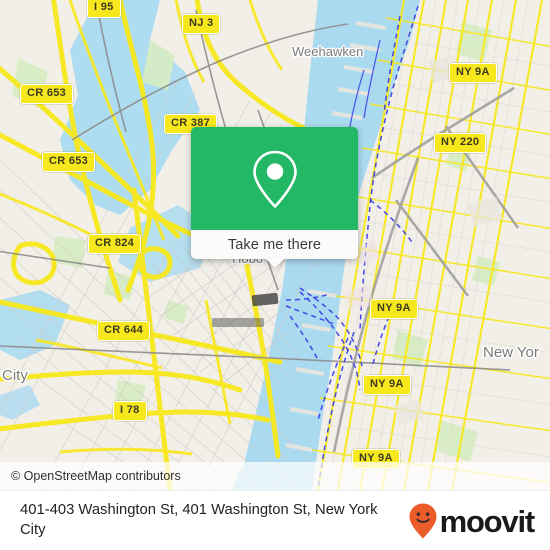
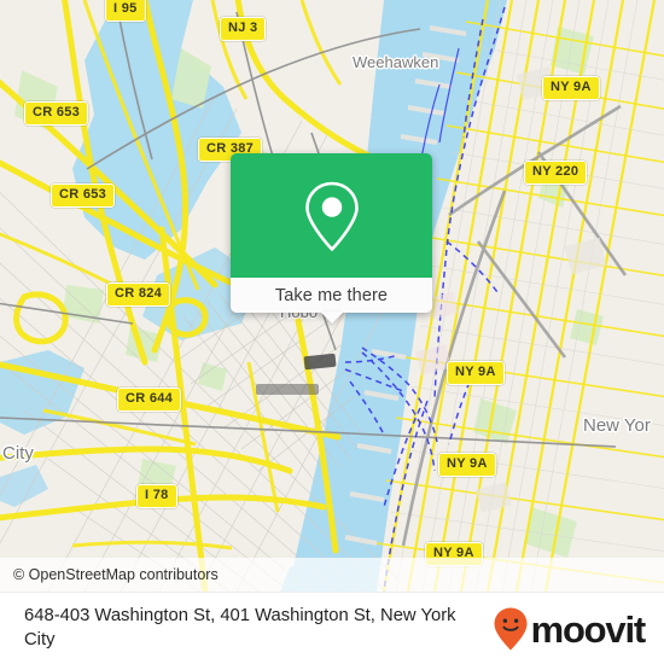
  Weehawken
  New Yor
  City
  I 95
  NJ 3
  CR 653
  CR 387
  CR 653
  CR 824
  CR 644
  I 78
  NY 9A
  NY 220
  NY 9A
  NY 9A
  NY 9A
  Take me there
  © OpenStreetMap contributors
- 401-403 Washington St, 401 Washington St, New York City
+ 648-403 Washington St, 401 Washington St, New York City
  moovit
